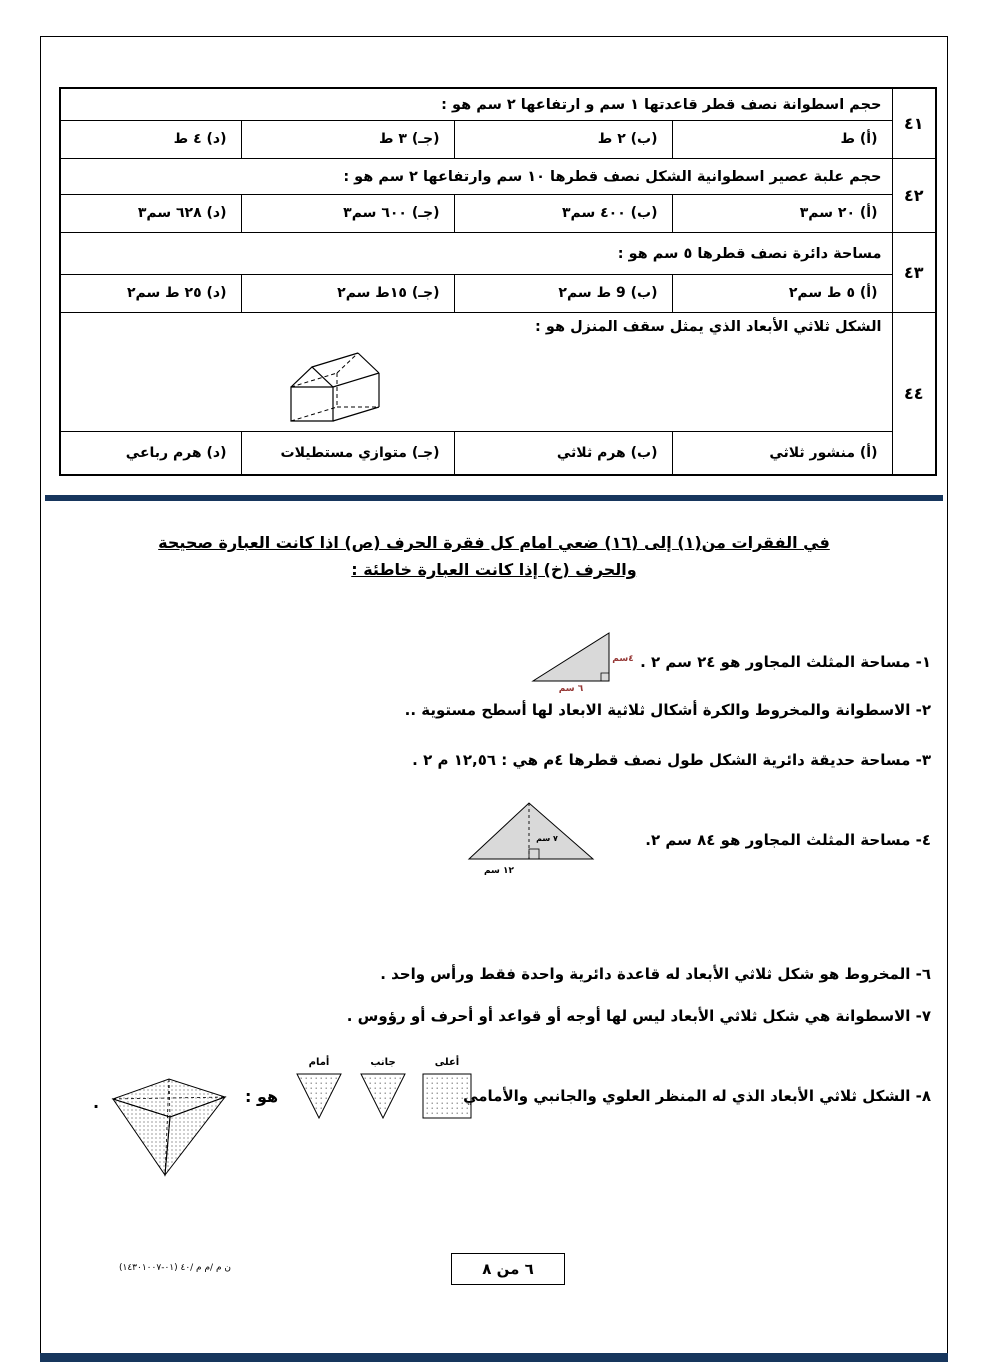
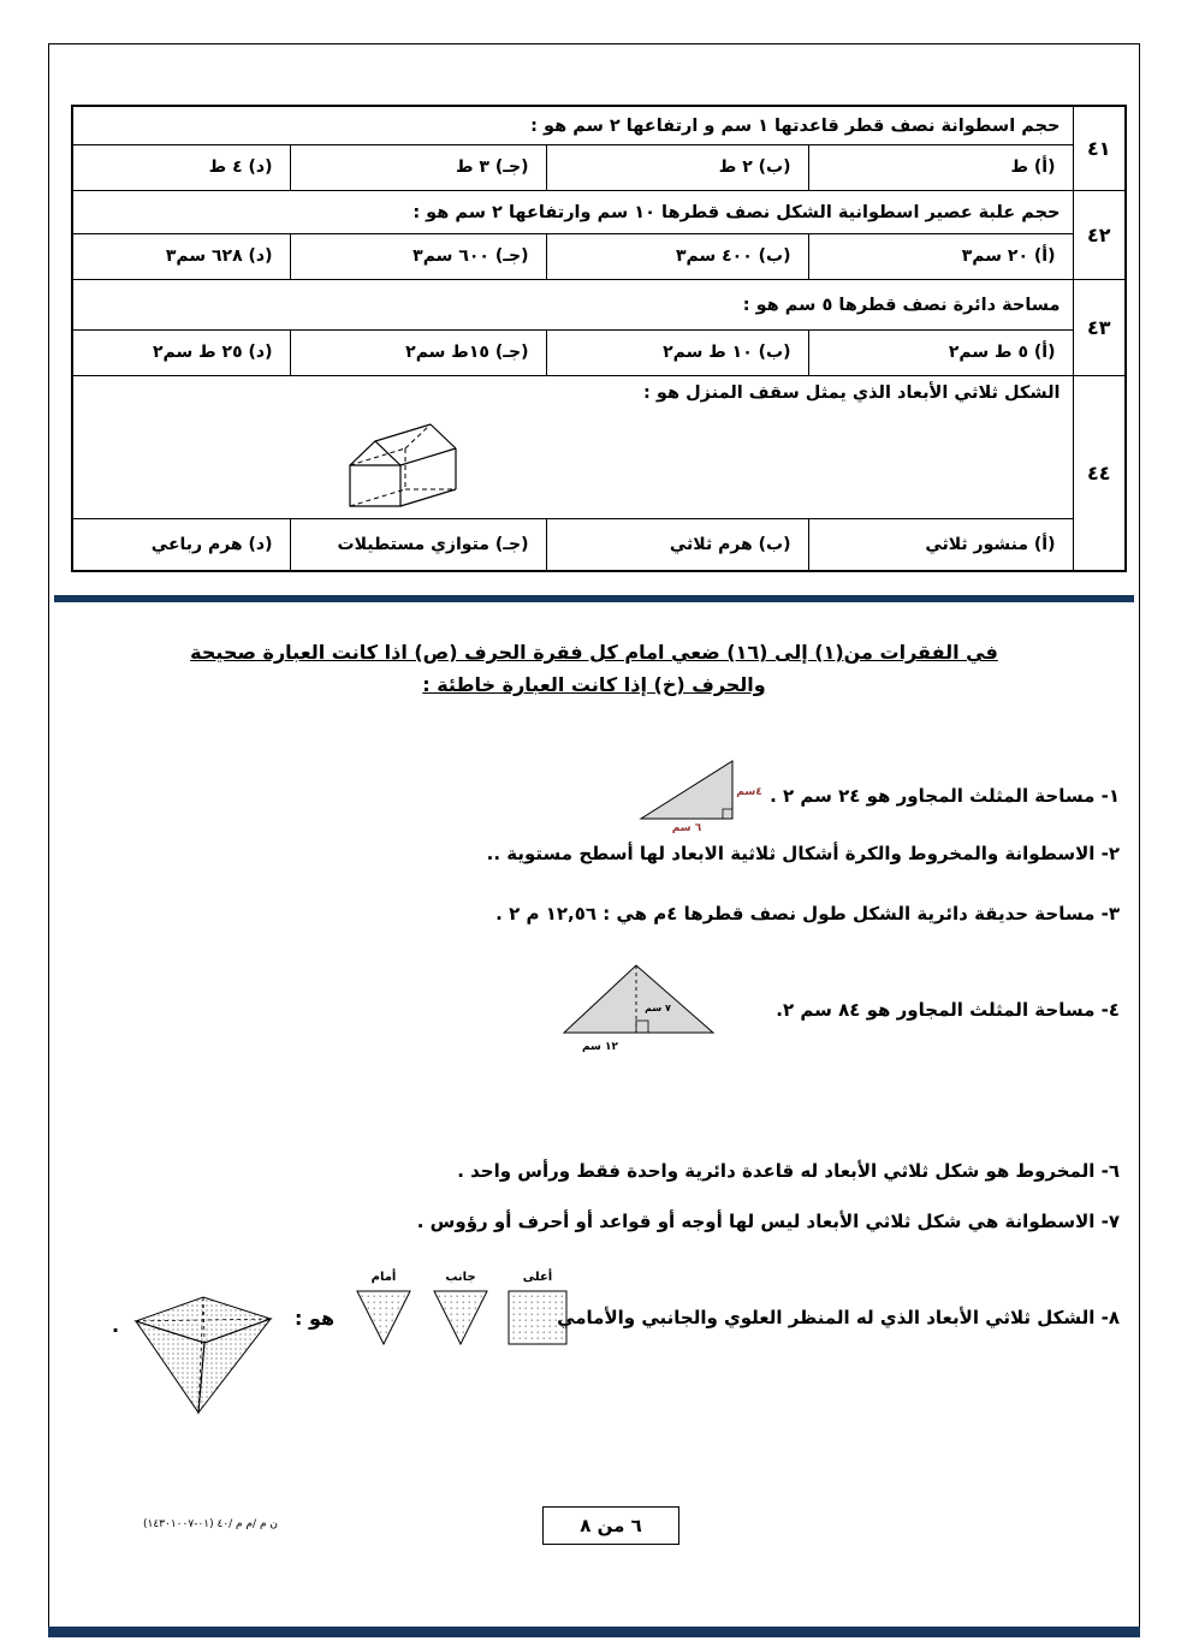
  ٤١	حجم اسطوانة نصف قطر قاعدتها ١ سم و ارتفاعها ٢ سم هو :
  (أ) ط	(ب) ٢ ط	(جـ) ٣ ط	(د) ٤ ط
  ٤٢	حجم علبة عصير اسطوانية الشكل نصف قطرها ١٠ سم وارتفاعها ٢ سم هو :
  (أ) ٢٠ سم٣	(ب) ٤٠٠ سم٣	(جـ) ٦٠٠ سم٣	(د) ٦٢٨ سم٣
  ٤٣	مساحة دائرة نصف قطرها ٥ سم هو :
- (أ) ٥ ط سم٢	(ب) 9 ط سم٢	(جـ) ١٥ط سم٢	(د) ٢٥ ط سم٢
+ (أ) ٥ ط سم٢	(ب) ١٠ ط سم٢	(جـ) ١٥ط سم٢	(د) ٢٥ ط سم٢
  ٤٤	الشكل ثلاثي الأبعاد الذي يمثل سقف المنزل هو :
  (أ) منشور ثلاثي	(ب) هرم ثلاثي	(جـ) متوازي مستطيلات	(د) هرم رباعي
  في الفقرات من(١) إلى (١٦) ضعي امام كل فقرة الحرف (ص) اذا كانت العبارة صحيحة
  والحرف (خ) إذا كانت العبارة خاطئة :
  ١- مساحة المثلث المجاور هو ٢٤ سم ٢ .
  ٤سم
  ٦ سم
  ٢- الاسطوانة والمخروط والكرة أشكال ثلاثية الابعاد لها أسطح مستوية ..
  ٣- مساحة حديقة دائرية الشكل طول نصف قطرها ٤م هي : ١٢,٥٦ م ٢ .
  ٤- مساحة المثلث المجاور هو ٨٤ سم ٢.
  ٧ سم
  ١٢ سم
  ٦- المخروط هو شكل ثلاثي الأبعاد له قاعدة دائرية واحدة فقط ورأس واحد .
  ٧- الاسطوانة هي شكل ثلاثي الأبعاد ليس لها أوجه أو قواعد أو أحرف أو رؤوس .
  ٨- الشكل ثلاثي الأبعاد الذي له المنظر العلوي والجانبي والأمام
  أعلى
  جانب
  أمام
  هو :
  .
  ٦ من ٨
  ن م /م م /٤٠ (٠١-١٤٣٠١٠٠٧)
